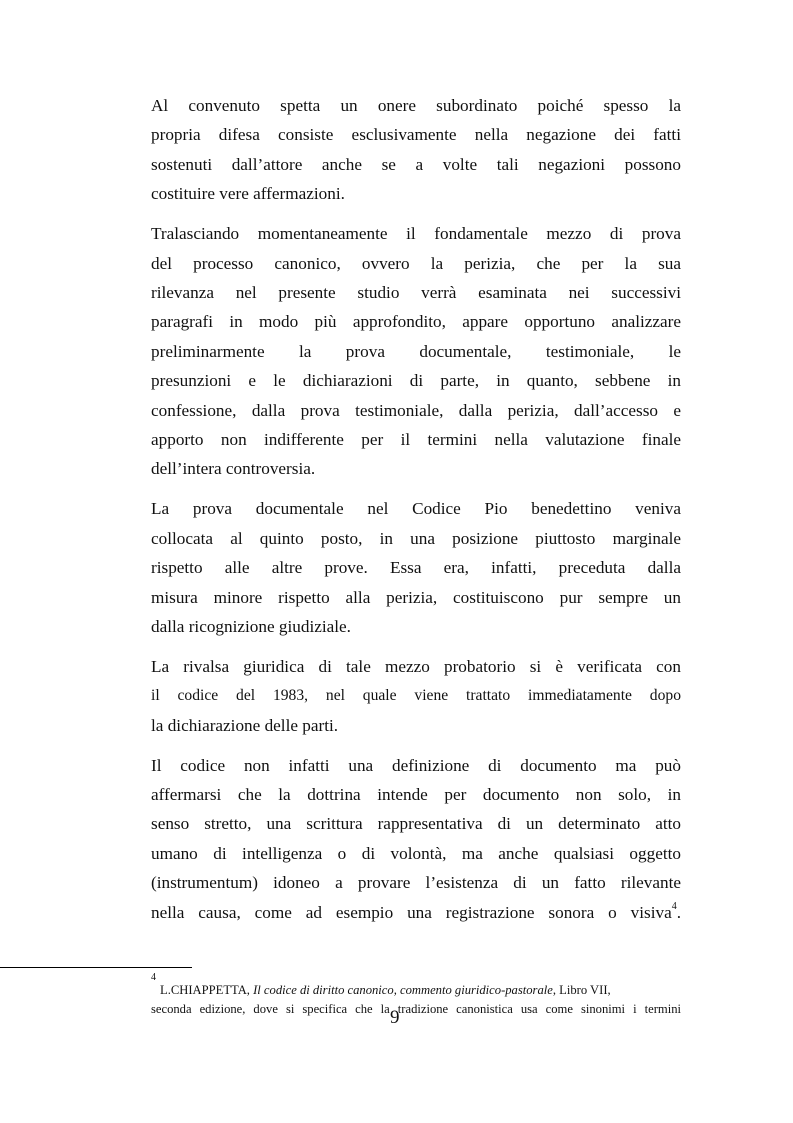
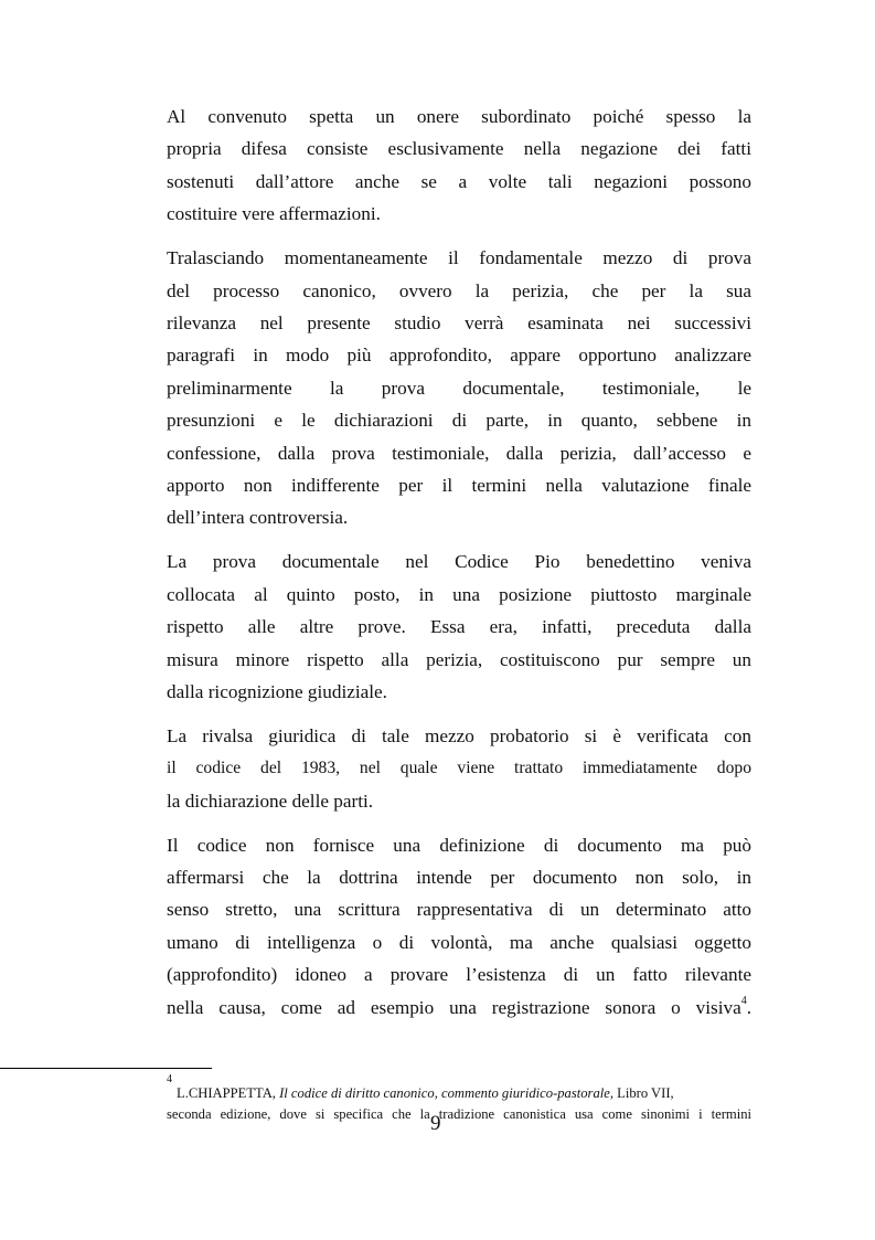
  Al convenuto spetta un onere subordinato poiché spesso la
  propria difesa consiste esclusivamente nella negazione dei fatti
  sostenuti dall’attore anche se a volte tali negazioni possono
  costituire vere affermazioni.
  Tralasciando momentaneamente il fondamentale mezzo di prova
  del processo canonico, ovvero la perizia, che per la sua
  rilevanza nel presente studio verrà esaminata nei successivi
  paragrafi in modo più approfondito, appare opportuno analizzare
  preliminarmente la prova documentale, testimoniale, le
  presunzioni e le dichiarazioni di parte, in quanto, sebbene in
  confessione, dalla prova testimoniale, dalla perizia, dall’accesso e
  apporto non indifferente per il termini nella valutazione finale
  dell’intera controversia.
  La prova documentale nel Codice Pio benedettino veniva
  collocata al quinto posto, in una posizione piuttosto marginale
  rispetto alle altre prove. Essa era, infatti, preceduta dalla
  misura minore rispetto alla perizia, costituiscono pur sempre un
  dalla ricognizione giudiziale.
  La rivalsa giuridica di tale mezzo probatorio si è verificata con
  il codice del 1983, nel quale viene trattato immediatamente dopo
  la dichiarazione delle parti.
- Il codice non infatti una definizione di documento ma può
+ Il codice non fornisce una definizione di documento ma può
  affermarsi che la dottrina intende per documento non solo, in
  senso stretto, una scrittura rappresentativa di un determinato atto
  umano di intelligenza o di volontà, ma anche qualsiasi oggetto
- (instrumentum) idoneo a provare l’esistenza di un fatto rilevante
+ (approfondito) idoneo a provare l’esistenza di un fatto rilevante
  nella causa, come ad esempio una registrazione sonora o visiva4.
  4
  L.CHIAPPETTA, Il codice di diritto canonico, commento giuridico-pastorale, Libro VII,
  seconda edizione, dove si specifica che la tradizione canonistica usa come sinonimi i termini
  9
